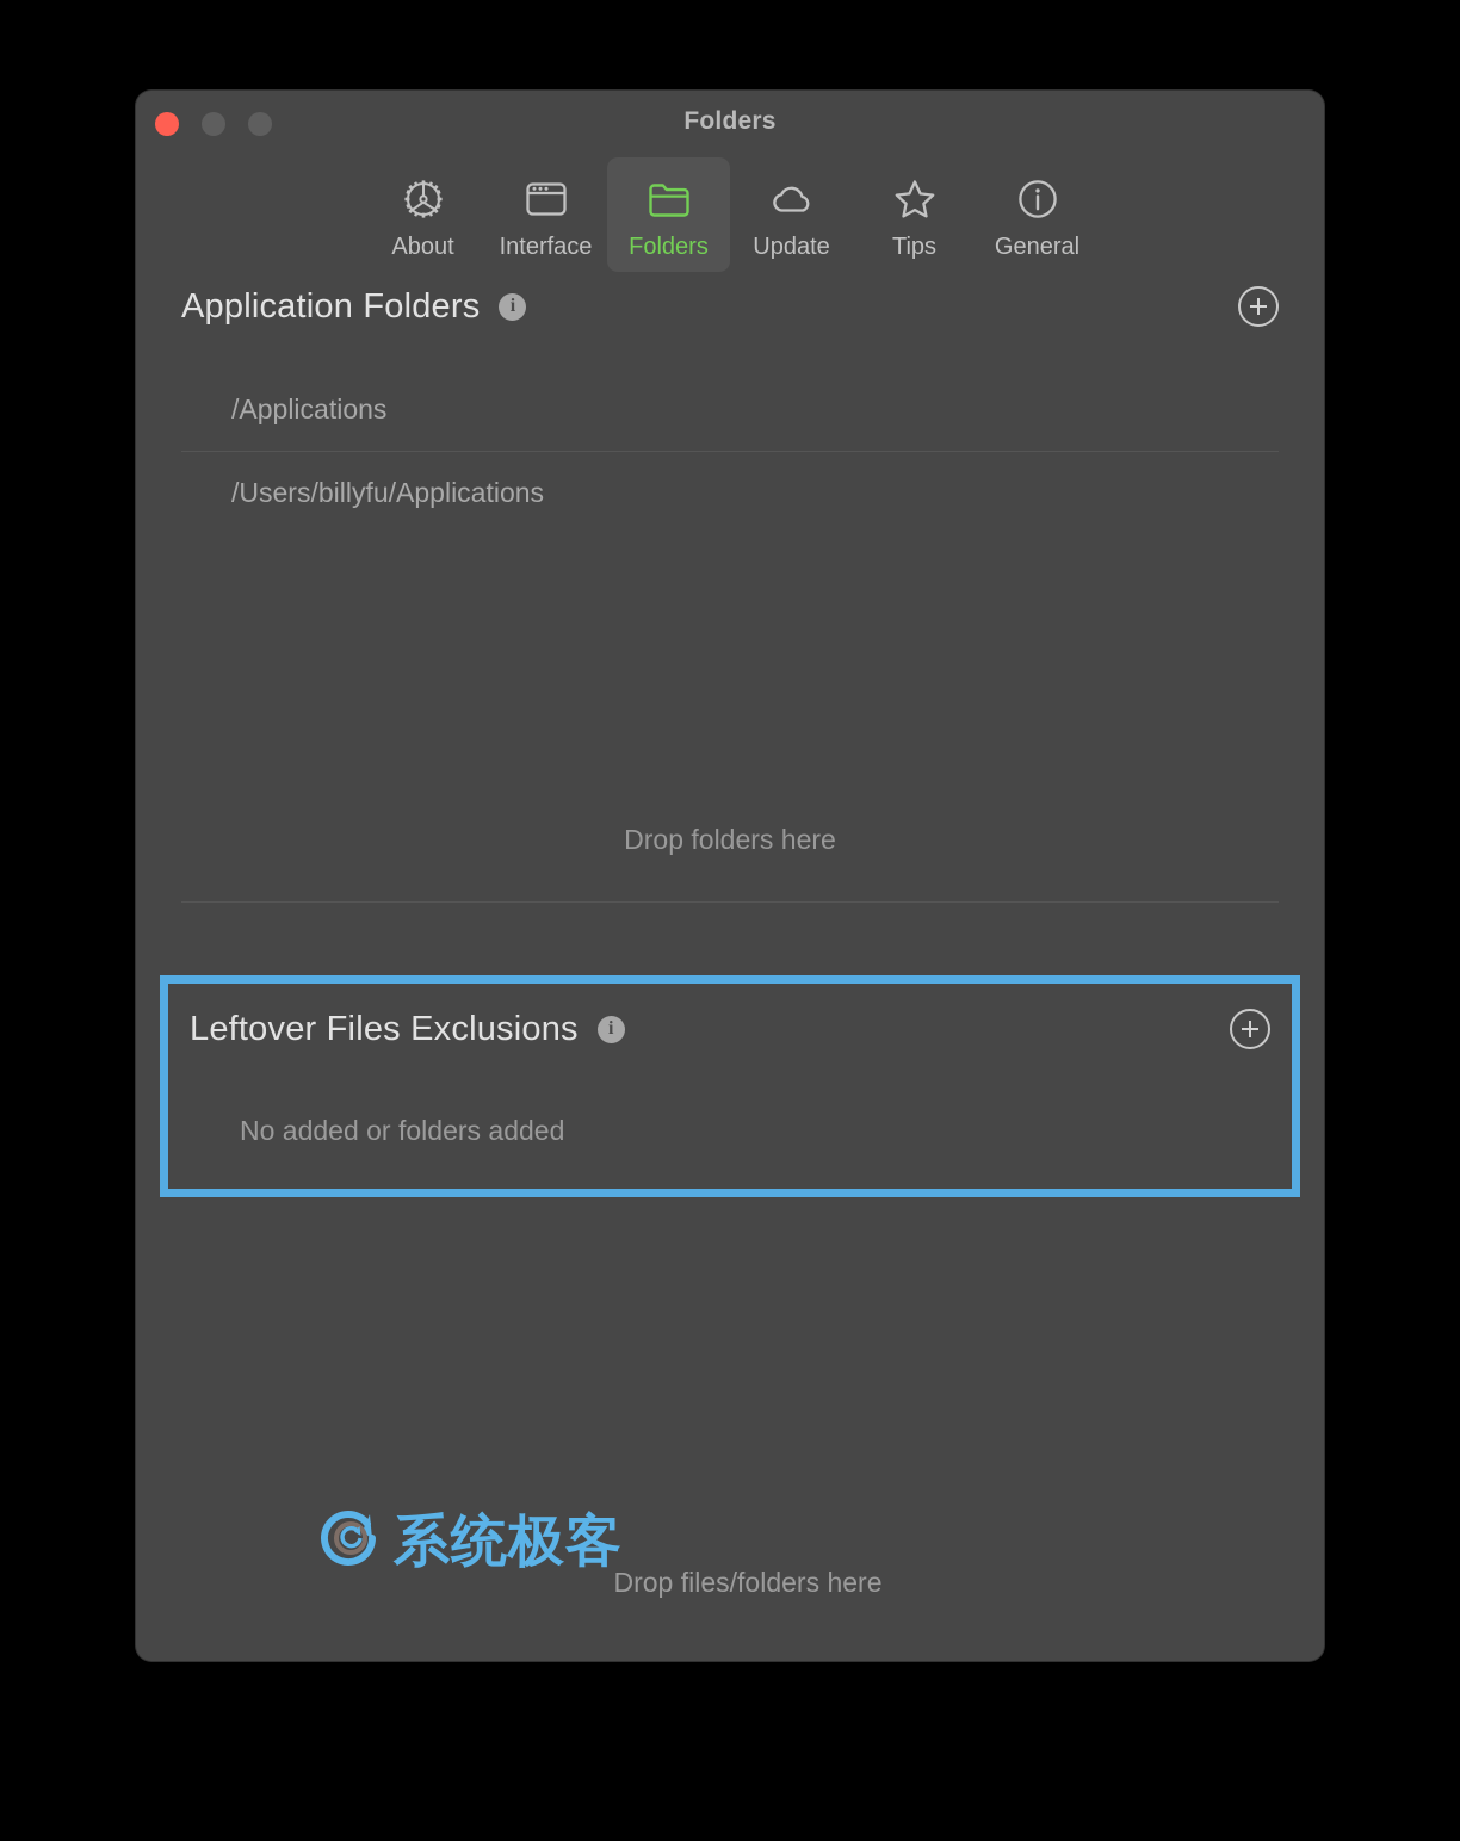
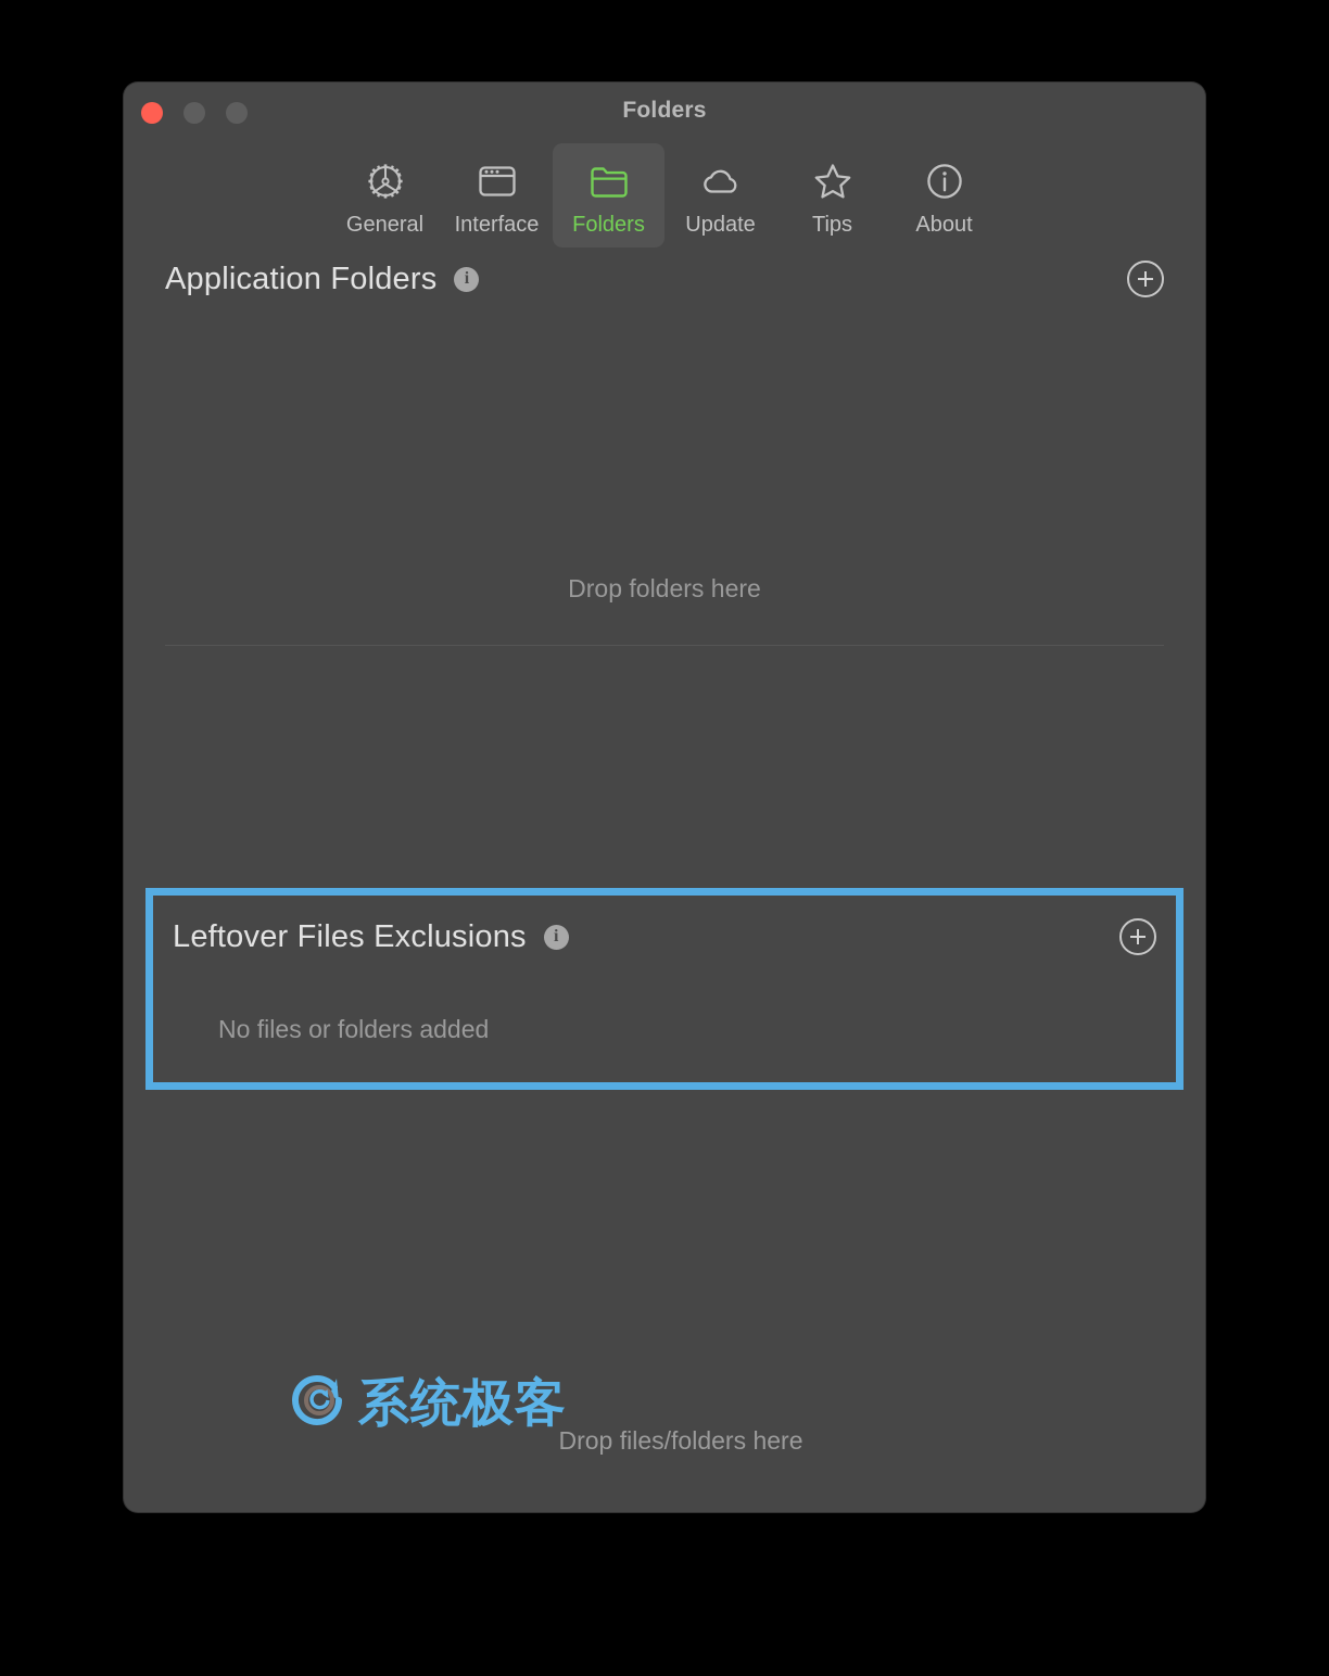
  Folders
- About
+ General
  Interface
  Folders
  Update
  Tips
- General
+ About
  Application Folders
  i
- /Applications
- /Users/billyfu/Applications
  Drop folders here
  Leftover Files Exclusions
  i
- No added or folders added
+ No files or folders added
  系统极客
  Drop files/folders here
